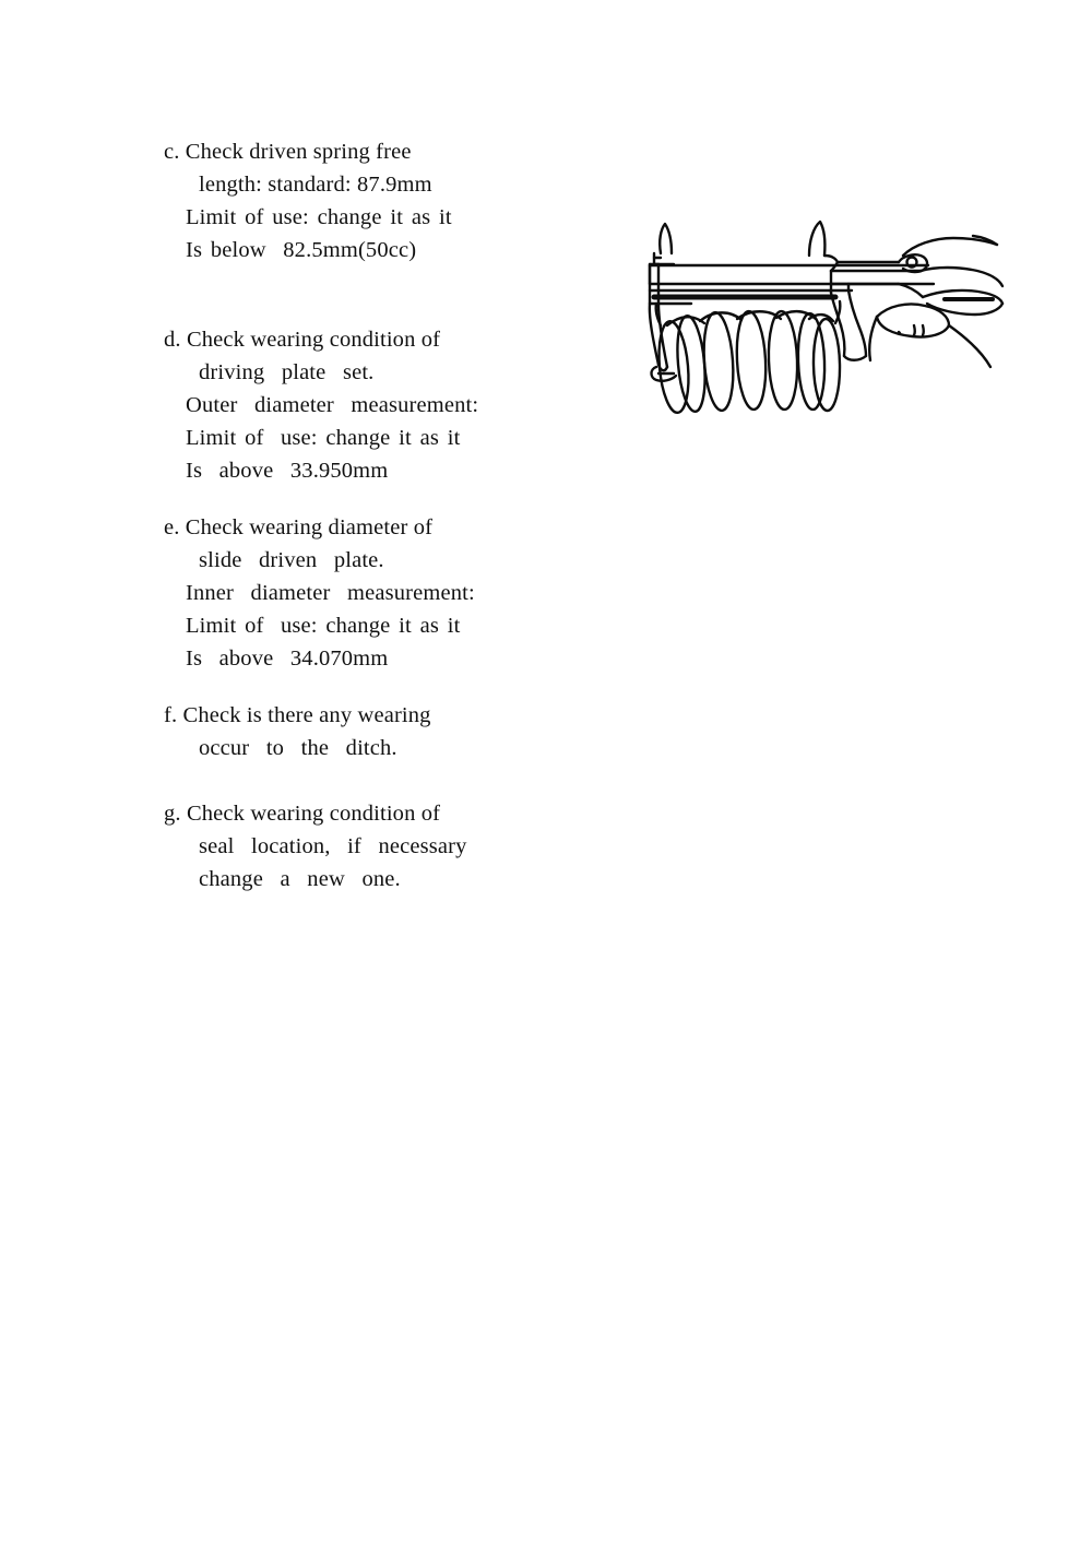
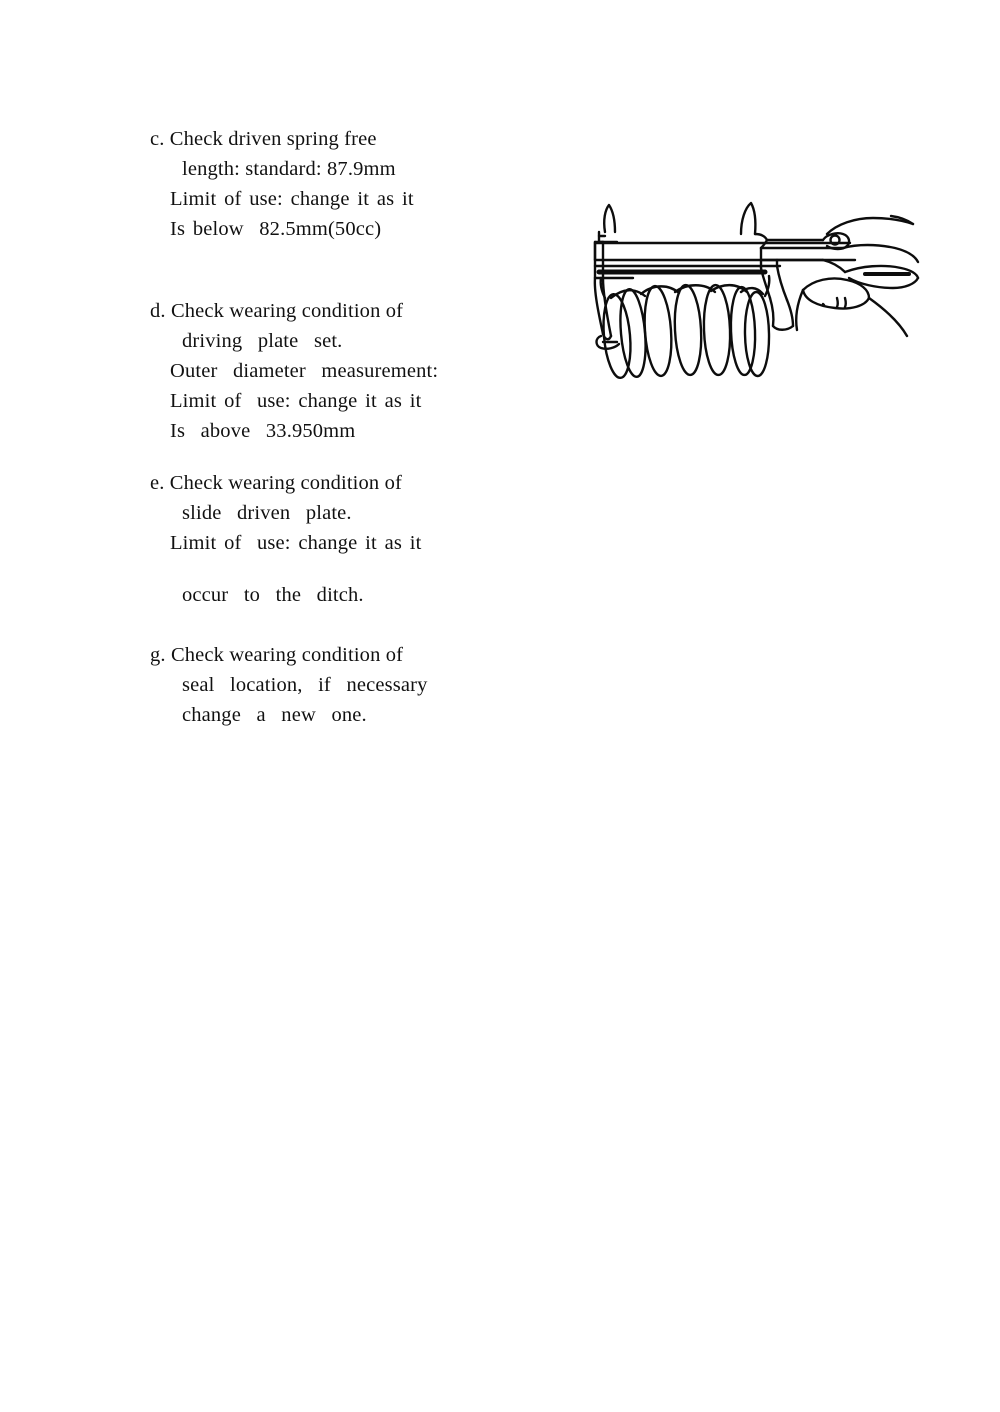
  c. Check driven spring free
  length: standard: 87.9mm
  Limit of use: change it as it
  Is below 82.5mm(50cc)
  d. Check wearing condition of
  driving plate set.
  Outer diameter measurement:
  Limit of use: change it as it
  Is above 33.950mm
- e. Check wearing diameter of
+ e. Check wearing condition of
  slide driven plate.
- Inner diameter measurement:
  Limit of use: change it as it
- Is above 34.070mm
- f. Check is there any wearing
  occur to the ditch.
  g. Check wearing condition of
  seal location, if necessary
  change a new one.
